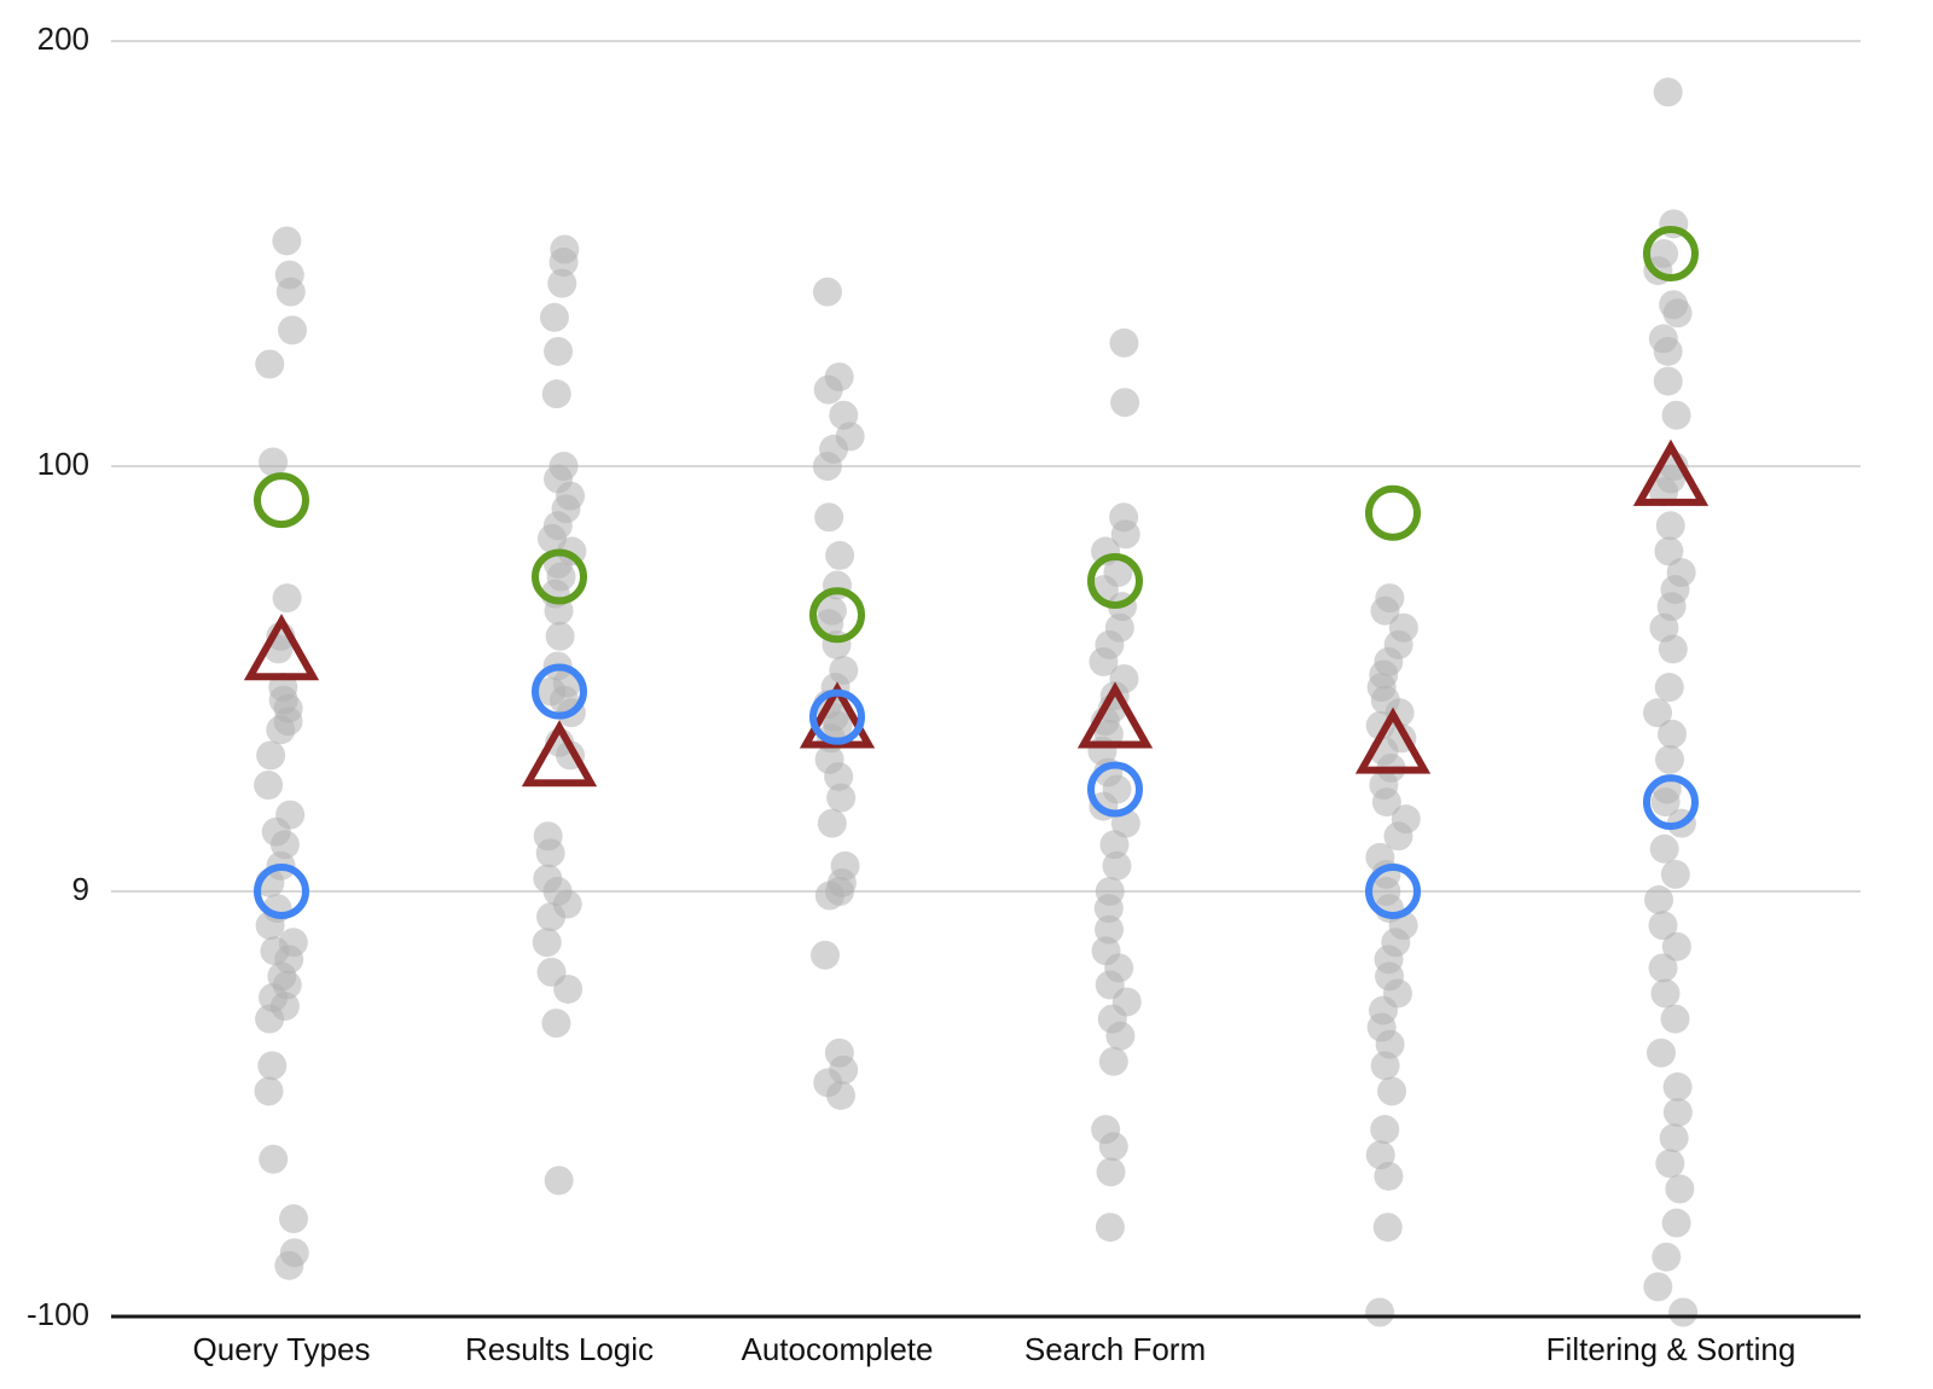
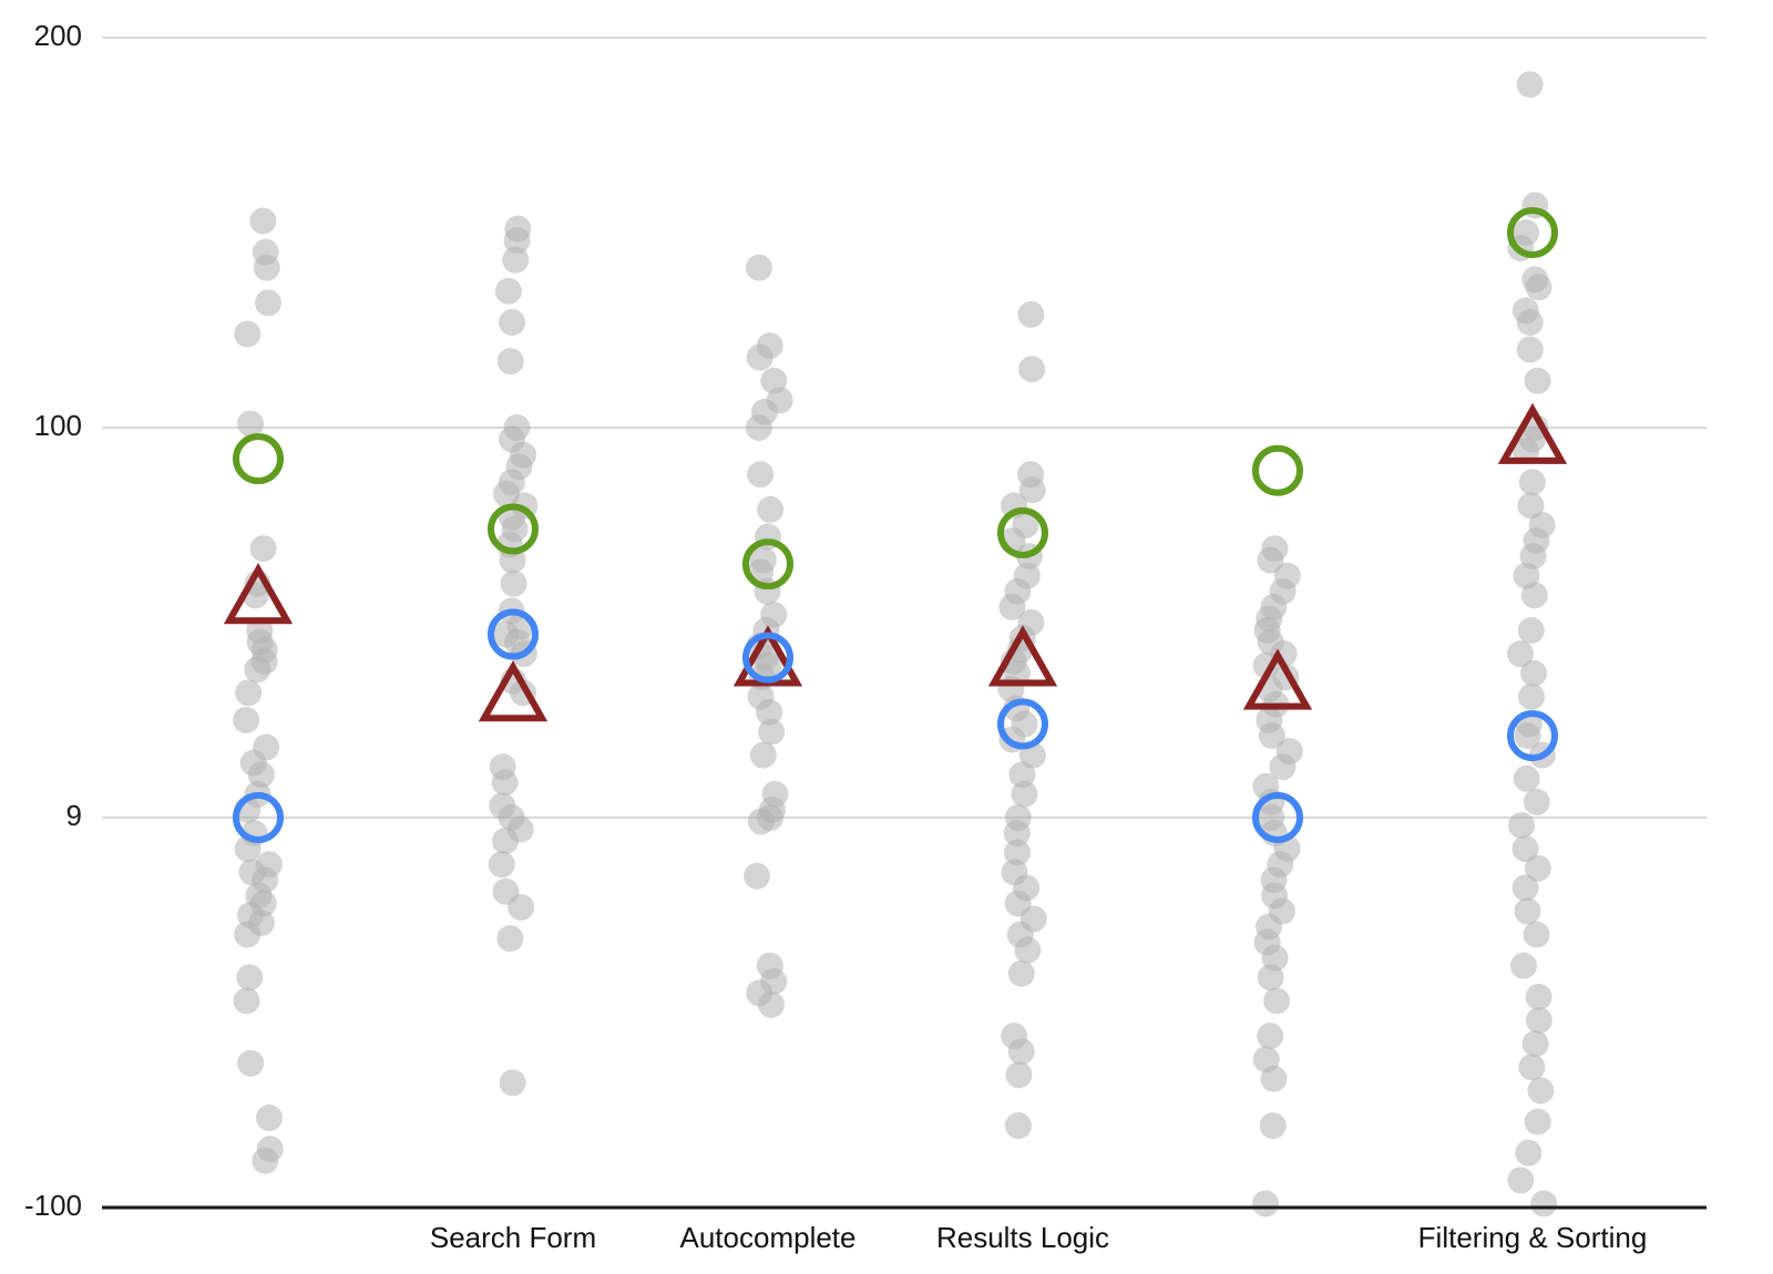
  200
  100
  9
  -100
- Query Types
- Results Logic
+ Search Form
  Autocomplete
- Search Form
+ Results Logic
  Filtering & Sorting
